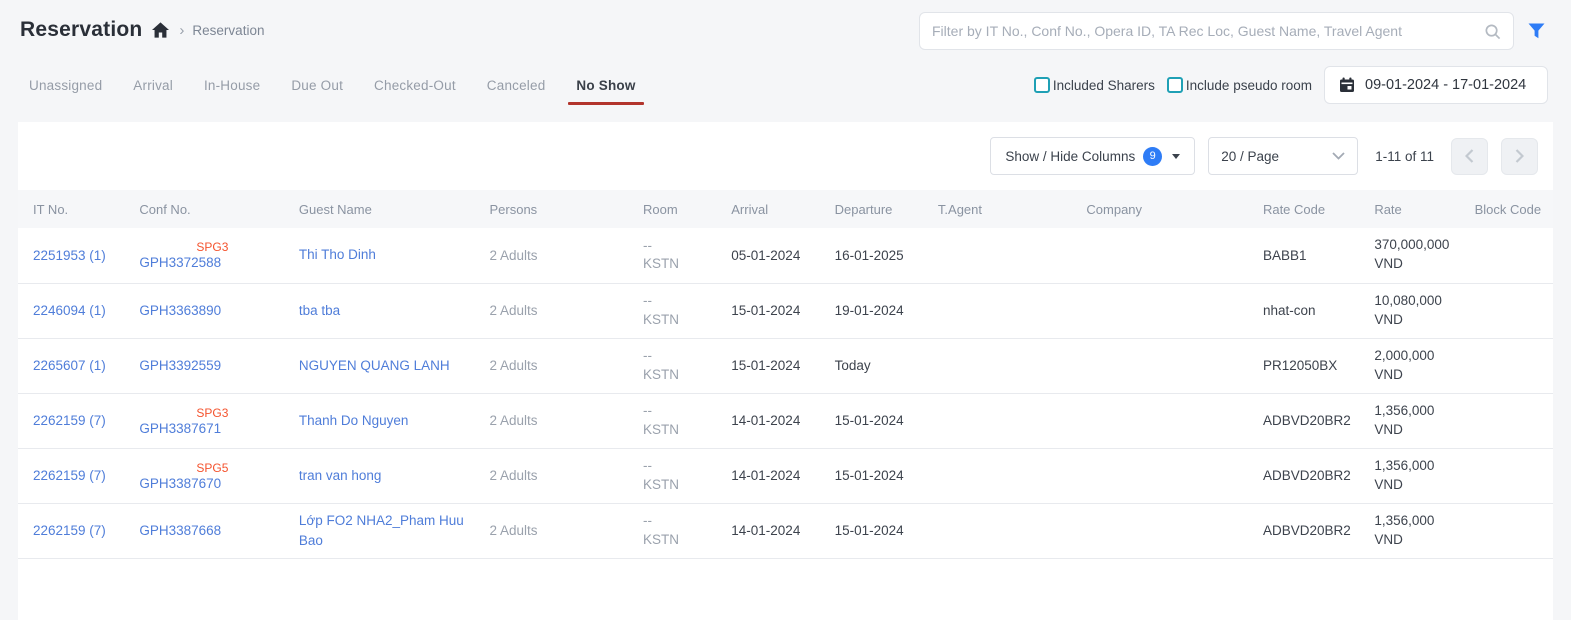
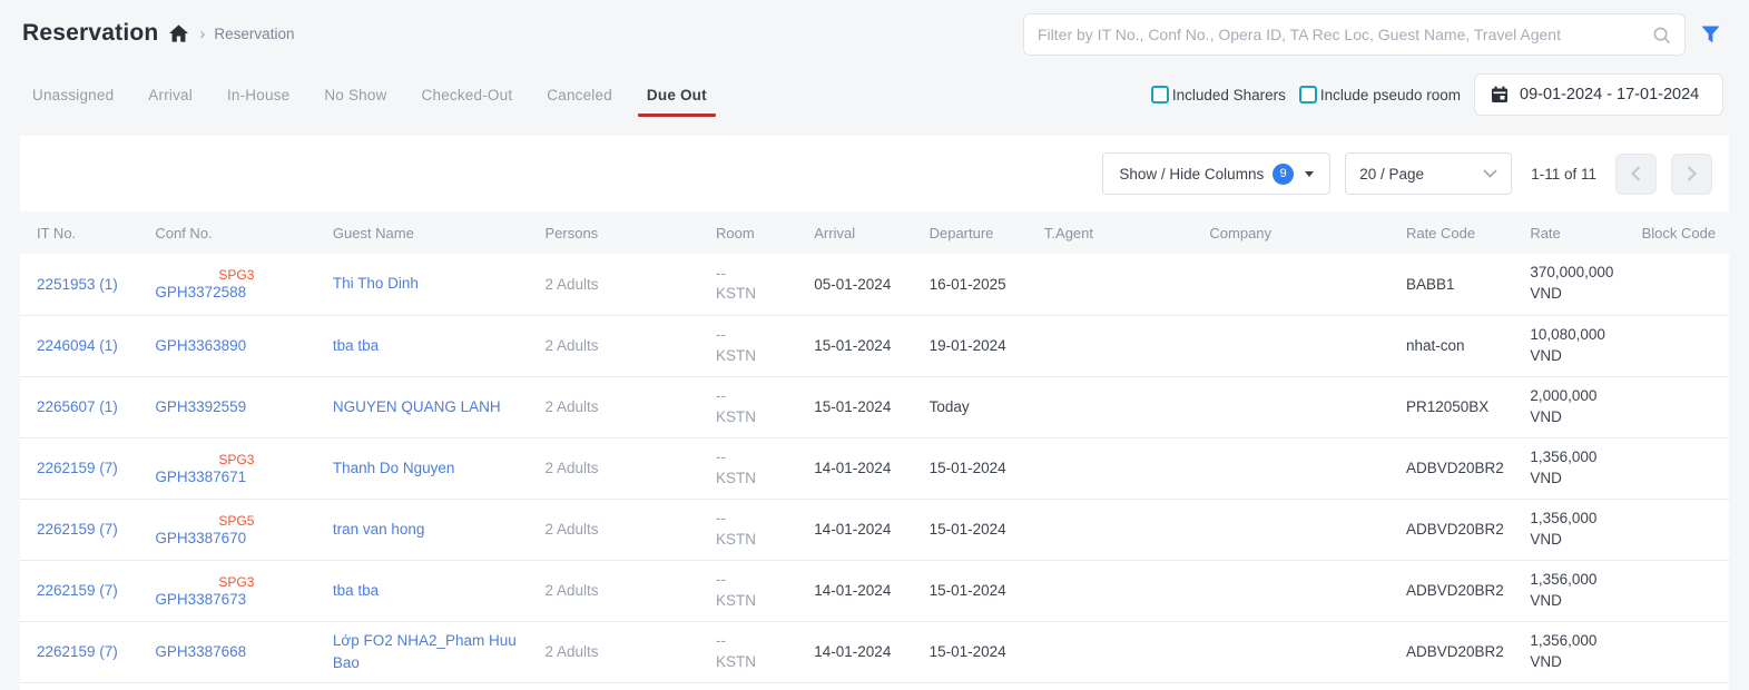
  Reservation
  ›
  Reservation
  Filter by IT No., Conf No., Opera ID, TA Rec Loc, Guest Name, Travel Agent
  Unassigned
  Arrival
  In-House
- Due Out
+ No Show
  Checked-Out
  Canceled
- No Show
+ Due Out
  Included Sharers
  Include pseudo room
  09-01-2024 - 17-01-2024
  Show / Hide Columns
  9
  20 / Page
  1-11 of 11
  IT No.	Conf No.	Guest Name	Persons	Room	Arrival	Departure	T.Agent	Company	Rate Code	Rate	Block Code
  2251953 (1)	SPG3GPH3372588	Thi Tho Dinh	2 Adults	--KSTN	05-01-2024	16-01-2025			BABB1	370,000,000VND
  2246094 (1)	GPH3363890	tba tba	2 Adults	--KSTN	15-01-2024	19-01-2024			nhat-con	10,080,000VND
  2265607 (1)	GPH3392559	NGUYEN QUANG LANH	2 Adults	--KSTN	15-01-2024	Today			PR12050BX	2,000,000VND
  2262159 (7)	SPG3GPH3387671	Thanh Do Nguyen	2 Adults	--KSTN	14-01-2024	15-01-2024			ADBVD20BR2	1,356,000VND
  2262159 (7)	SPG5GPH3387670	tran van hong	2 Adults	--KSTN	14-01-2024	15-01-2024			ADBVD20BR2	1,356,000VND
+ 2262159 (7)	SPG3GPH3387673	tba tba	2 Adults	--KSTN	14-01-2024	15-01-2024			ADBVD20BR2	1,356,000VND
  2262159 (7)	GPH3387668	Lớp FO2 NHA2_Pham Huu Bao	2 Adults	--KSTN	14-01-2024	15-01-2024			ADBVD20BR2	1,356,000VND
